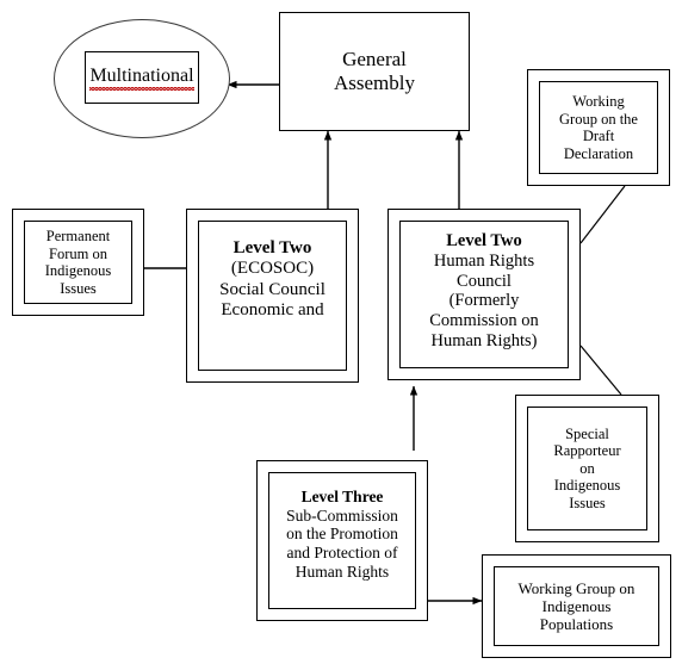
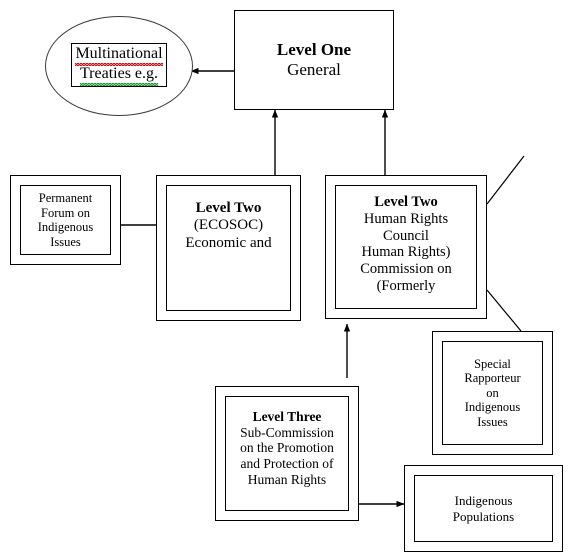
  Multinational
+ Treaties e.g.
+ Level One
  General
- Assembly
- Working
- Group on the
- Draft
- Declaration
  Permanent
  Forum on
  Indigenous
  Issues
  Level Two
  (ECOSOC)
- Social Council
  Economic and
  Level Two
  Human Rights
  Council
- (Formerly
+ Human Rights)
  Commission on
- Human Rights)
+ (Formerly
  Special
  Rapporteur
  on
  Indigenous
  Issues
  Level Three
  Sub-Commission
  on the Promotion
  and Protection of
  Human Rights
- Working Group on
  Indigenous
  Populations
